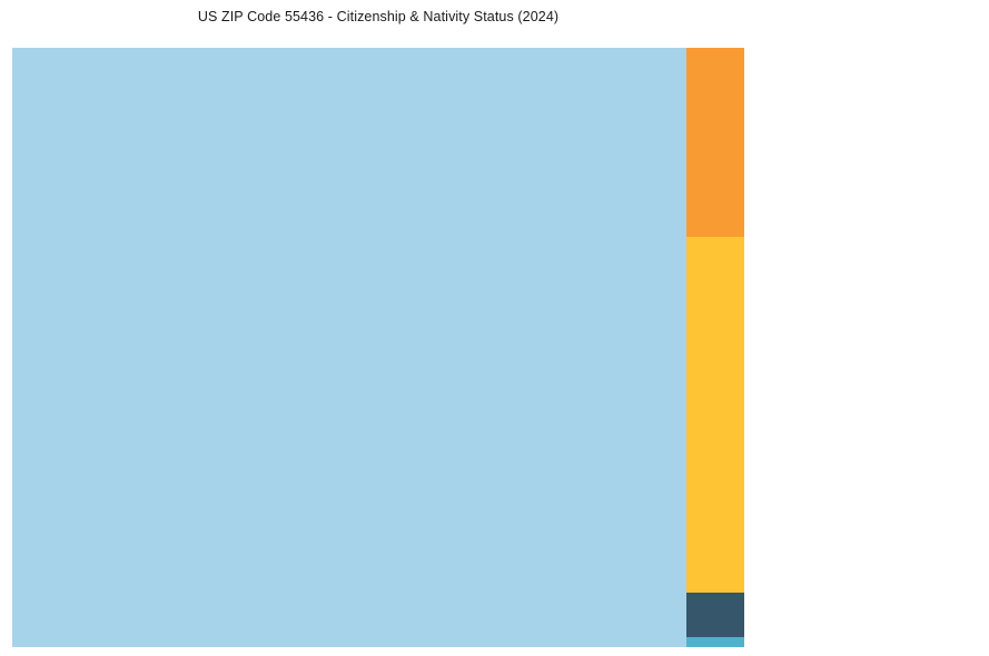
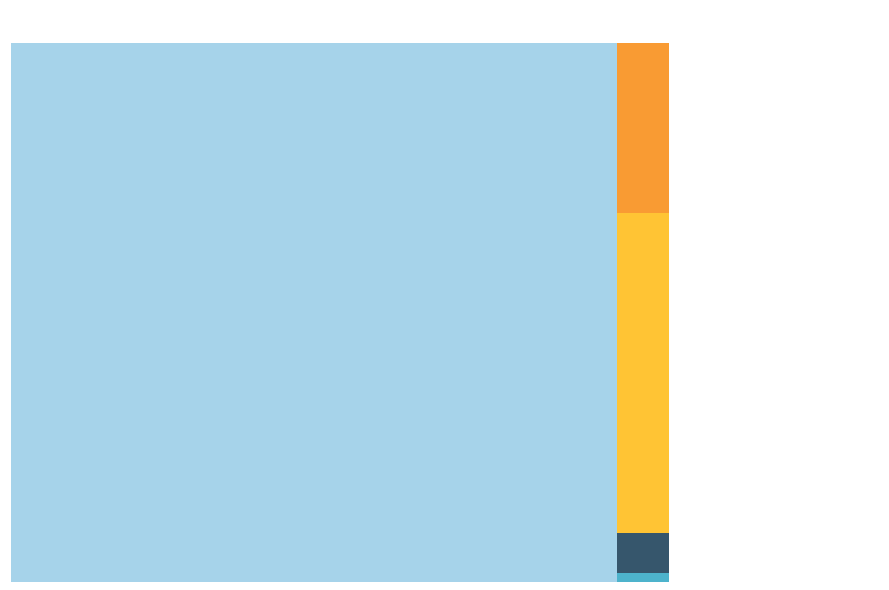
- US ZIP Code 55436 - Citizenship & Nativity Status (2024)
